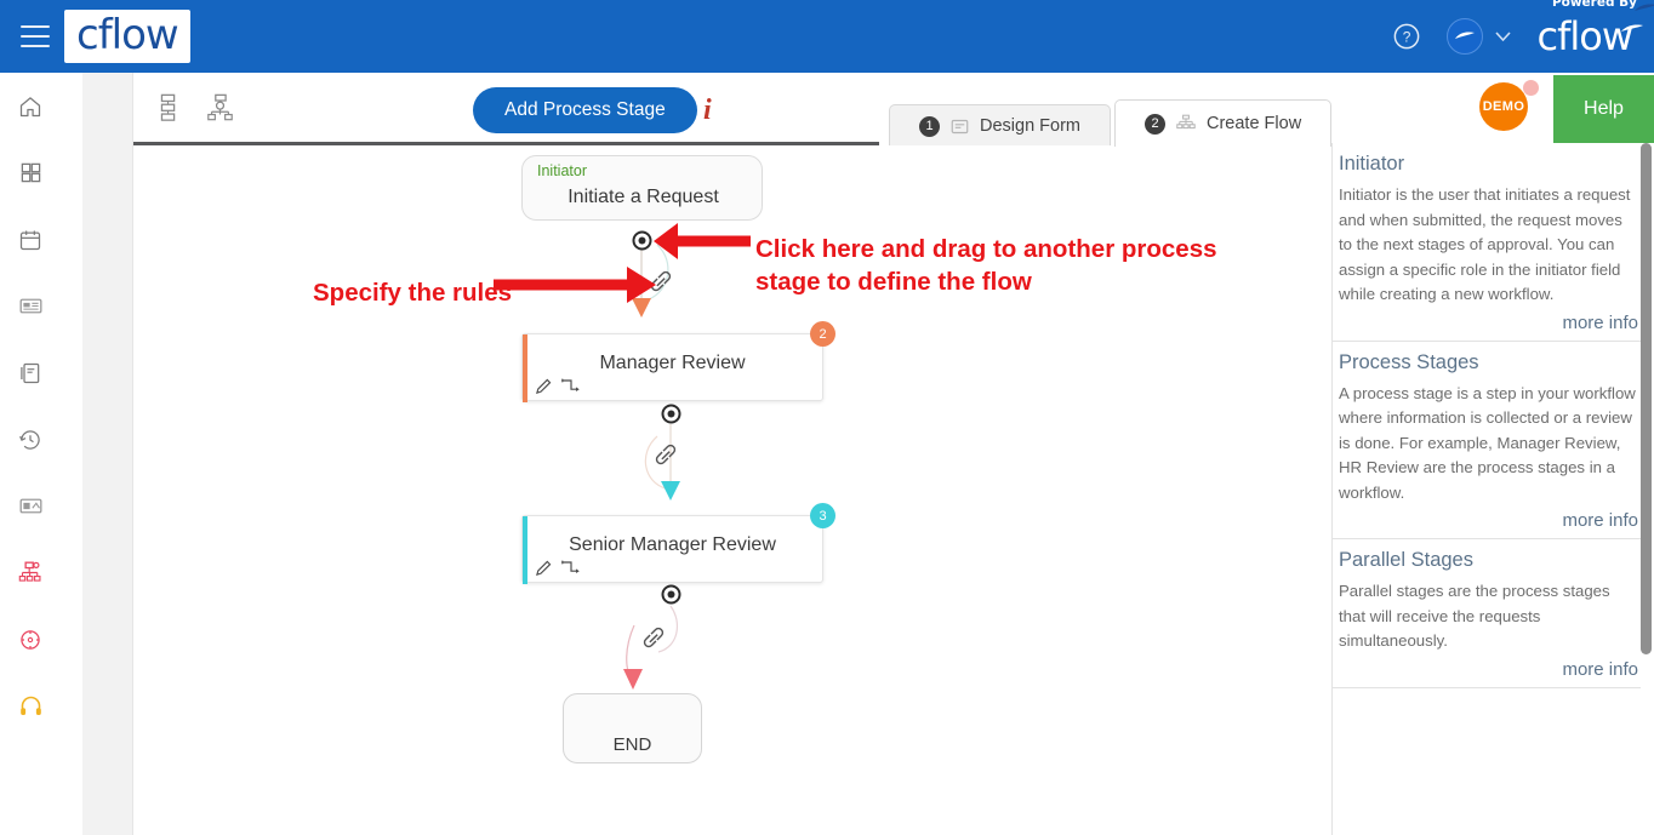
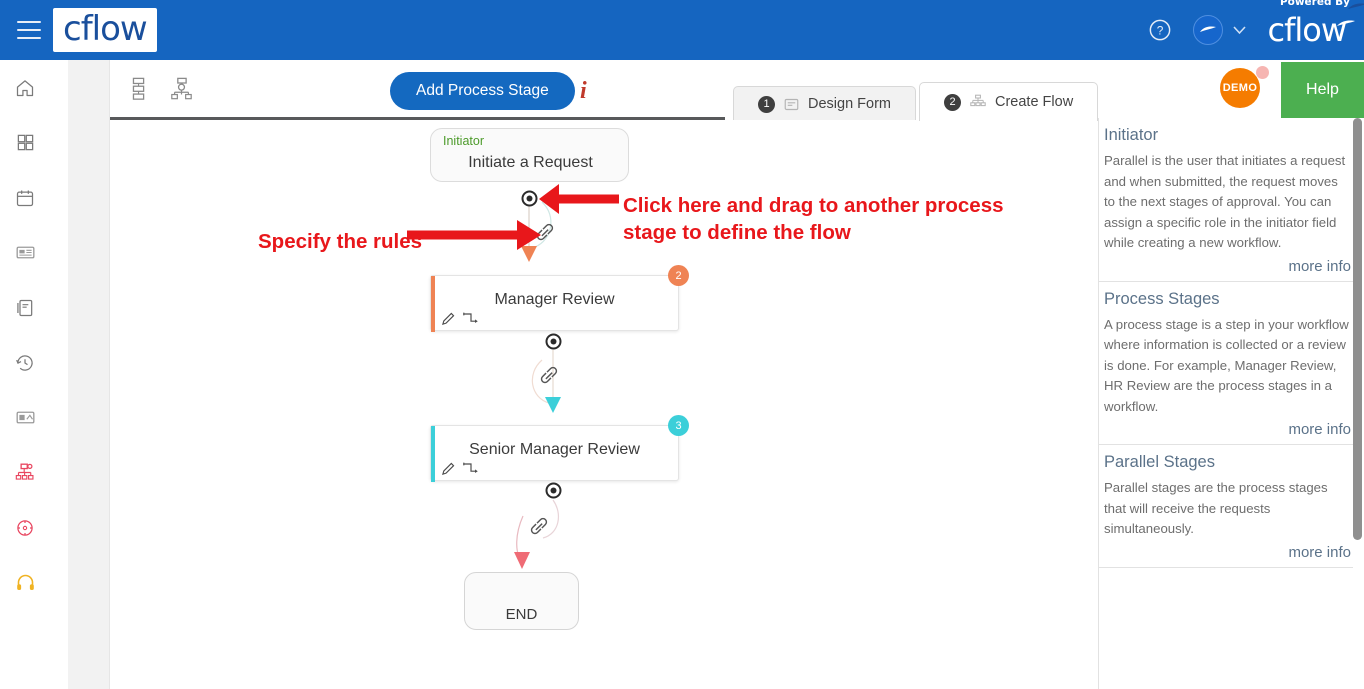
  cflow
  ?
  Powered By
  cflow
  Add Process Stage
  i
  1
  Design Form
  2
  Create Flow
  DEMO
  Help
  Initiator
  Initiate a Request
  Manager Review
  2
  Senior Manager Review
  3
  END
  Specify the rules
  Click here and drag to another process
  stage to define the flow
  Initiator
- Initiator is the user that initiates a request and when submitted, the request moves to the next stages of approval. You can assign a specific role in the initiator field while creating a new workflow.
+ Parallel is the user that initiates a request and when submitted, the request moves to the next stages of approval. You can assign a specific role in the initiator field while creating a new workflow.
  more info
  Process Stages
  A process stage is a step in your workflow where information is collected or a review is done. For example, Manager Review, HR Review are the process stages in a workflow.
  more info
  Parallel Stages
  Parallel stages are the process stages that will receive the requests simultaneously.
  more info
